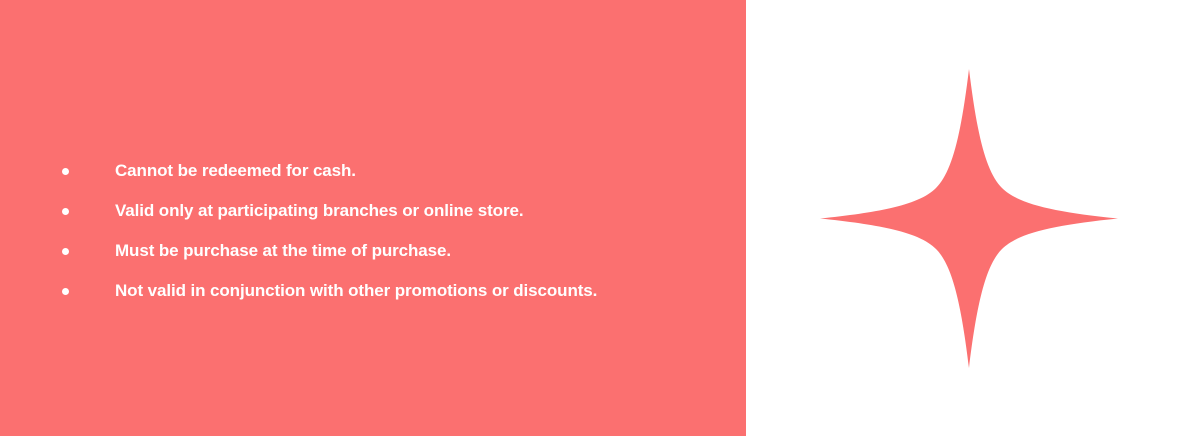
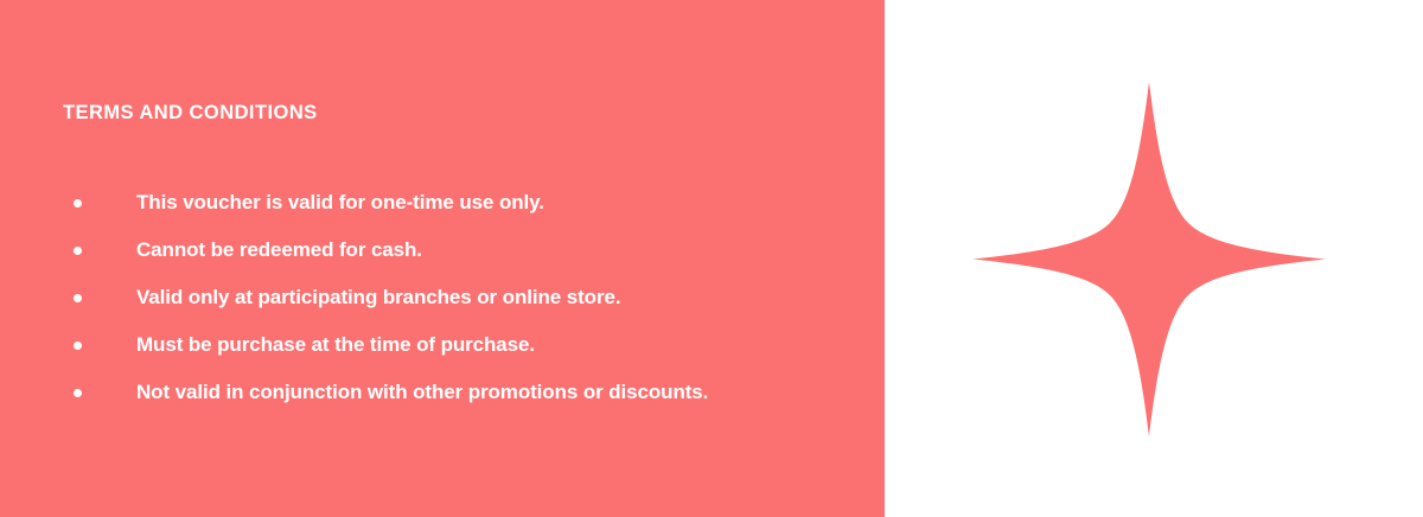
+ TERMS AND CONDITIONS
+ This voucher is valid for one-time use only.
  Cannot be redeemed for cash.
  Valid only at participating branches or online store.
  Must be purchase at the time of purchase.
  Not valid in conjunction with other promotions or discounts.
